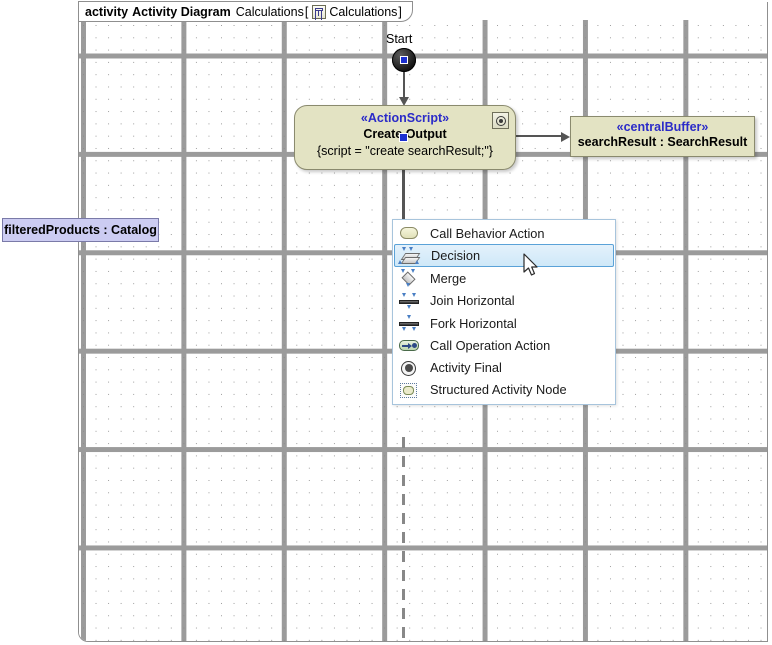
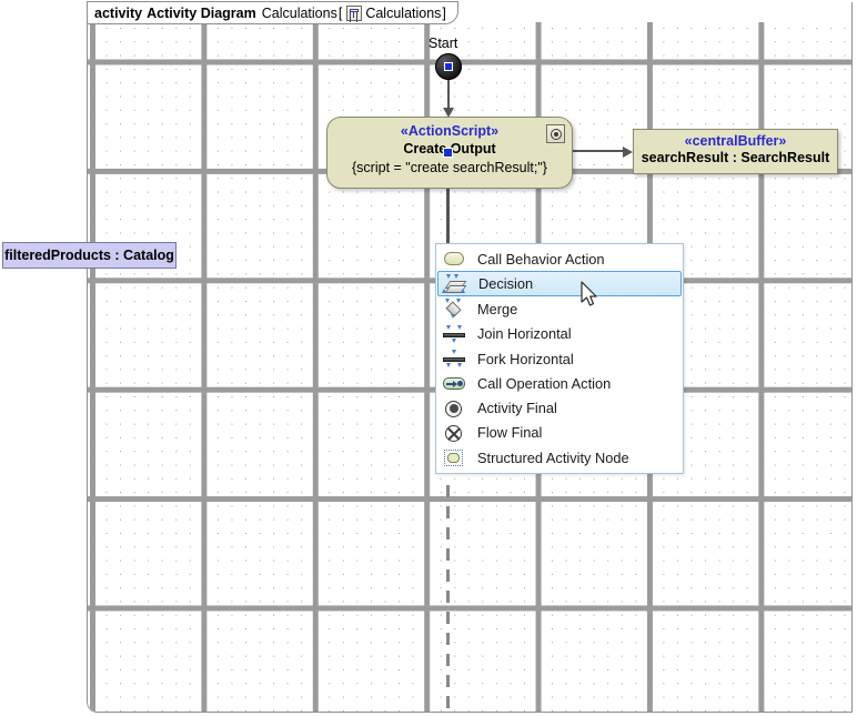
  activity
  Activity Diagram
  Calculations
  [
  Calculations
  ]
  Start
  «ActionScript»
  Creat Output
  {script = "create searchResult;"}
  «centralBuffer»
  searchResult : SearchResult
  filteredProducts : Catalog
  Call Behavior Action
  Decision
  Merge
  Join Horizontal
  Fork Horizontal
  Call Operation Action
  Activity Final
+ Flow Final
  Structured Activity Node
